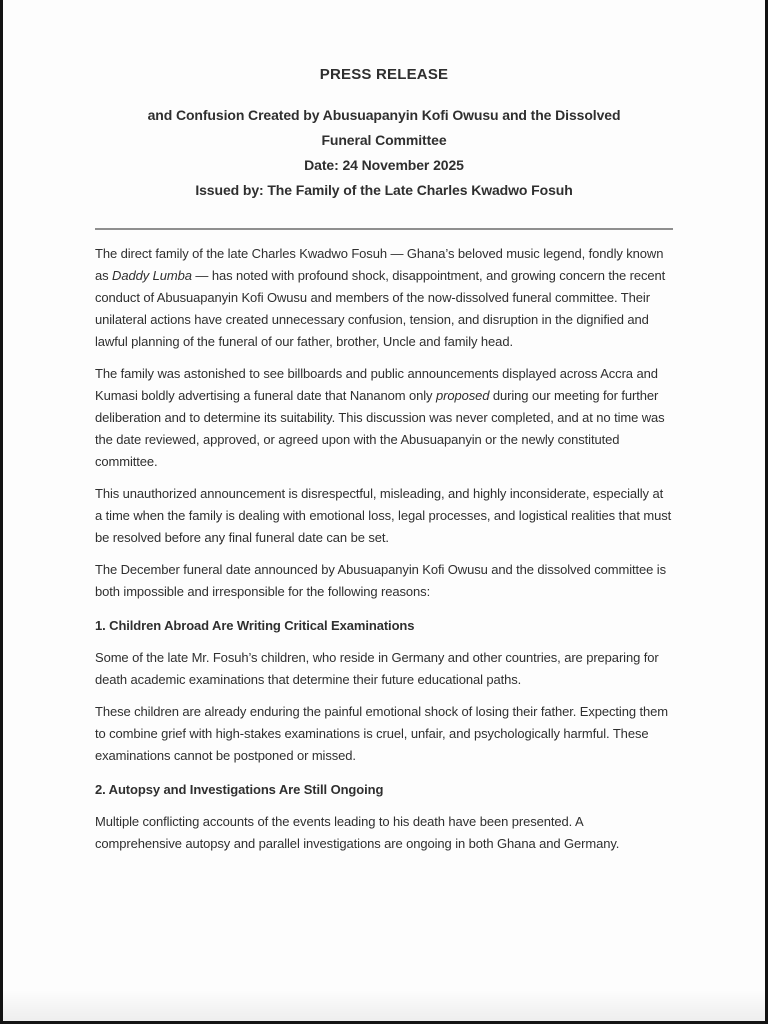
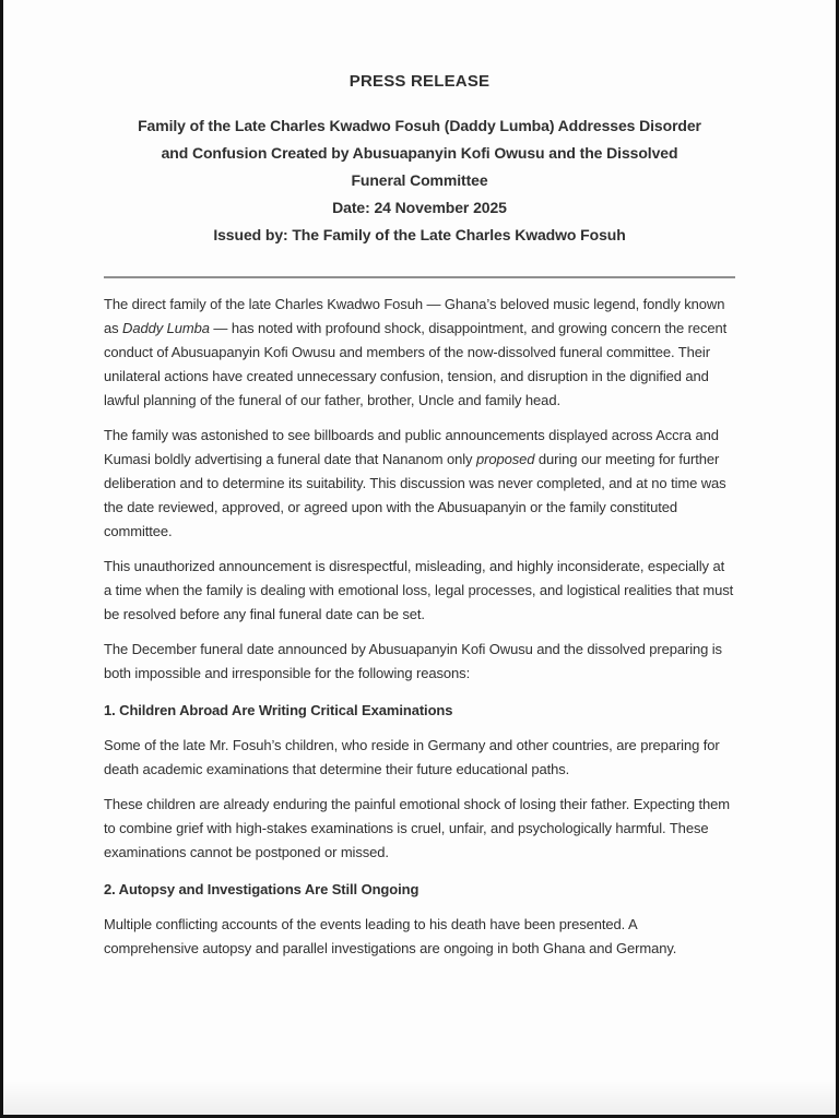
  PRESS RELEASE
+ Family of the Late Charles Kwadwo Fosuh (Daddy Lumba) Addresses Disorder
  and Confusion Created by Abusuapanyin Kofi Owusu and the Dissolved
  Funeral Committee
  Date: 24 November 2025
  Issued by: The Family of the Late Charles Kwadwo Fosuh
  The direct family of the late Charles Kwadwo Fosuh — Ghana’s beloved music legend, fondly known as Daddy Lumba — has noted with profound shock, disappointment, and growing concern the recent conduct of Abusuapanyin Kofi Owusu and members of the now-dissolved funeral committee. Their unilateral actions have created unnecessary confusion, tension, and disruption in the dignified and lawful planning of the funeral of our father, brother, Uncle and family head.
- The family was astonished to see billboards and public announcements displayed across Accra and Kumasi boldly advertising a funeral date that Nananom only proposed during our meeting for further deliberation and to determine its suitability. This discussion was never completed, and at no time was the date reviewed, approved, or agreed upon with the Abusuapanyin or the newly constituted committee.
+ The family was astonished to see billboards and public announcements displayed across Accra and Kumasi boldly advertising a funeral date that Nananom only proposed during our meeting for further deliberation and to determine its suitability. This discussion was never completed, and at no time was the date reviewed, approved, or agreed upon with the Abusuapanyin or the family constituted committee.
  This unauthorized announcement is disrespectful, misleading, and highly inconsiderate, especially at a time when the family is dealing with emotional loss, legal processes, and logistical realities that must be resolved before any final funeral date can be set.
- The December funeral date announced by Abusuapanyin Kofi Owusu and the dissolved committee is both impossible and irresponsible for the following reasons:
+ The December funeral date announced by Abusuapanyin Kofi Owusu and the dissolved preparing is both impossible and irresponsible for the following reasons:
  1. Children Abroad Are Writing Critical Examinations
  Some of the late Mr. Fosuh’s children, who reside in Germany and other countries, are preparing for death academic examinations that determine their future educational paths.
  These children are already enduring the painful emotional shock of losing their father. Expecting them to combine grief with high-stakes examinations is cruel, unfair, and psychologically harmful. These examinations cannot be postponed or missed.
  2. Autopsy and Investigations Are Still Ongoing
  Multiple conflicting accounts of the events leading to his death have been presented. A comprehensive autopsy and parallel investigations are ongoing in both Ghana and Germany.
